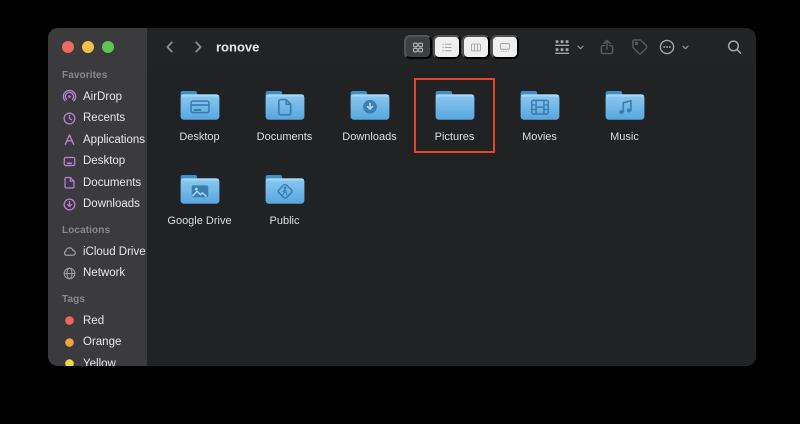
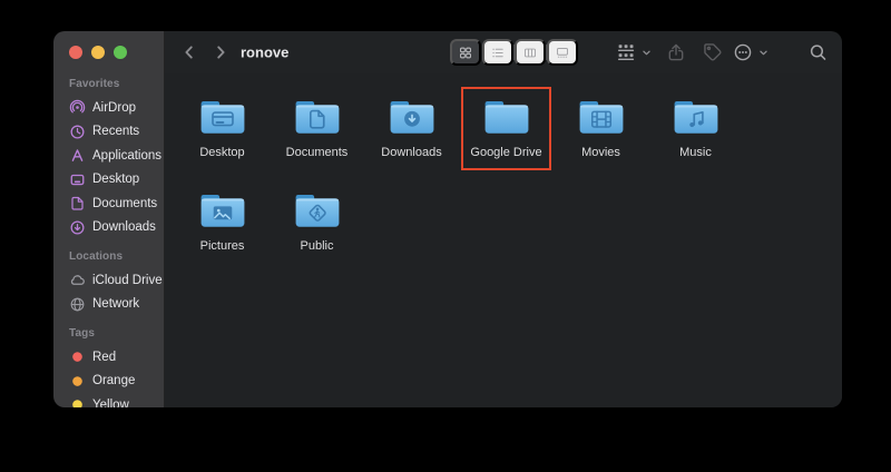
  Favorites
  AirDrop
  Recents
  Applications
  Desktop
  Documents
  Downloads
  Locations
  iCloud Drive
  Network
  Tags
  Red
  Orange
  Yellow
  ronove
  Desktop
  Documents
  Downloads
- Pictures
+ Google Drive
  Movies
  Music
- Google Drive
+ Pictures
  Public
